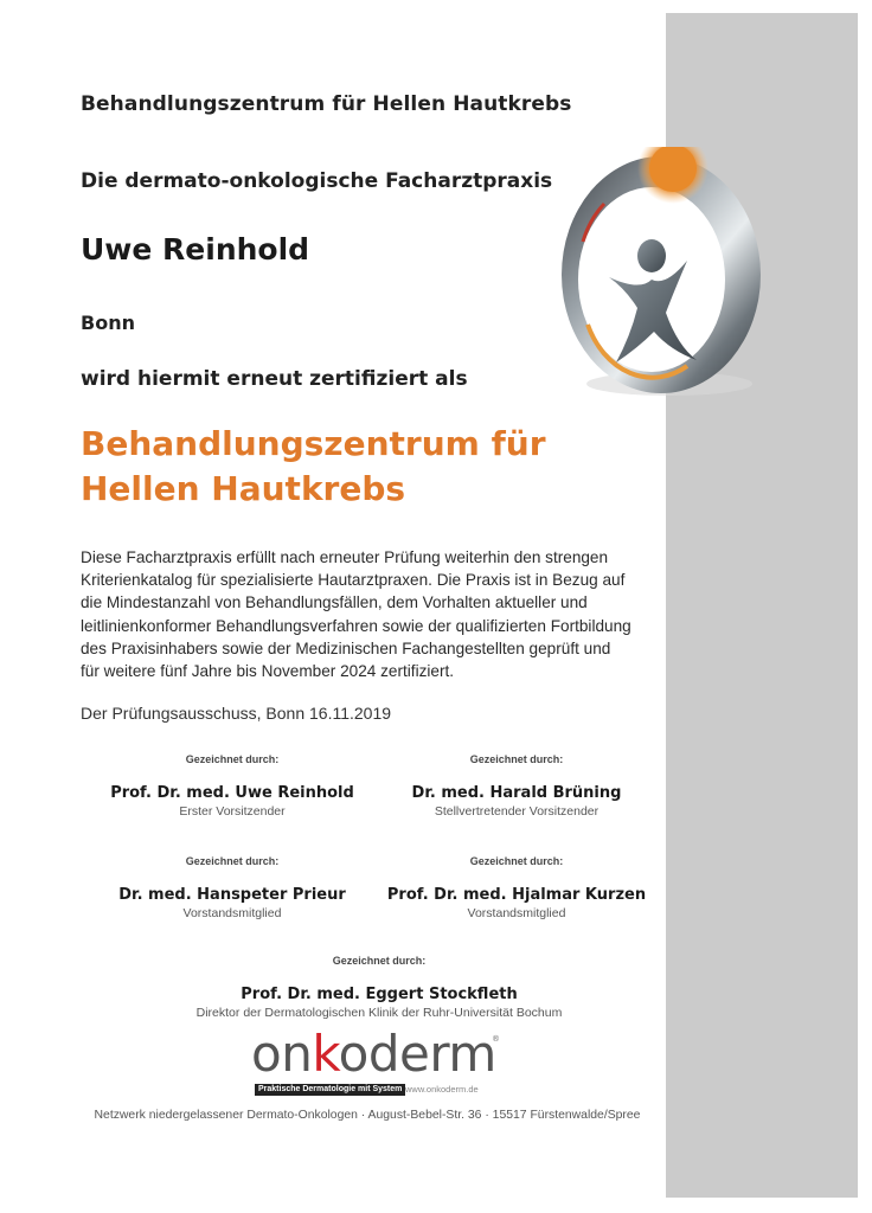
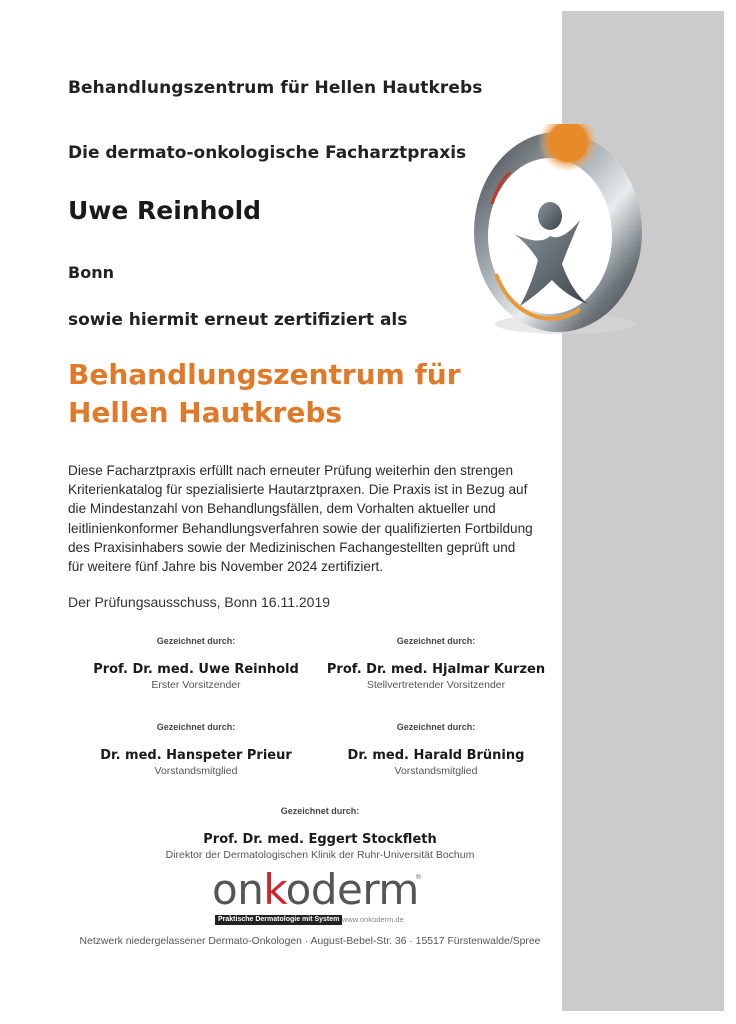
  Behandlungszentrum für Hellen Hautkrebs
  Die dermato-onkologische Facharztpraxis
  Uwe Reinhold
  Bonn
- wird hiermit erneut zertifiziert als
+ sowie hiermit erneut zertifiziert als
  Behandlungszentrum für
  Hellen Hautkrebs
  Diese Facharztpraxis erfüllt nach erneuter Prüfung weiterhin den strengen
  Kriterienkatalog für spezialisierte Hautarztpraxen. Die Praxis ist in Bezug auf
  die Mindestanzahl von Behandlungsfällen, dem Vorhalten aktueller und
  leitlinienkonformer Behandlungsverfahren sowie der qualifizierten Fortbildung
  des Praxisinhabers sowie der Medizinischen Fachangestellten geprüft und
  für weitere fünf Jahre bis November 2024 zertifiziert.
  Der Prüfungsausschuss, Bonn 16.11.2019
  Gezeichnet durch:
  Prof. Dr. med. Uwe Reinhold
  Erster Vorsitzender
  Gezeichnet durch:
- Dr. med. Harald Brüning
+ Prof. Dr. med. Hjalmar Kurzen
  Stellvertretender Vorsitzender
  Gezeichnet durch:
  Dr. med. Hanspeter Prieur
  Vorstandsmitglied
  Gezeichnet durch:
- Prof. Dr. med. Hjalmar Kurzen
+ Dr. med. Harald Brüning
  Vorstandsmitglied
  Gezeichnet durch:
  Prof. Dr. med. Eggert Stockfleth
  Direktor der Dermatologischen Klinik der Ruhr-Universität Bochum
  onkoderm
  ®
  www.onkoderm.de
  Netzwerk niedergelassener Dermato-Onkologen · August-Bebel-Str. 36 · 15517 Fürstenwalde/Spree
